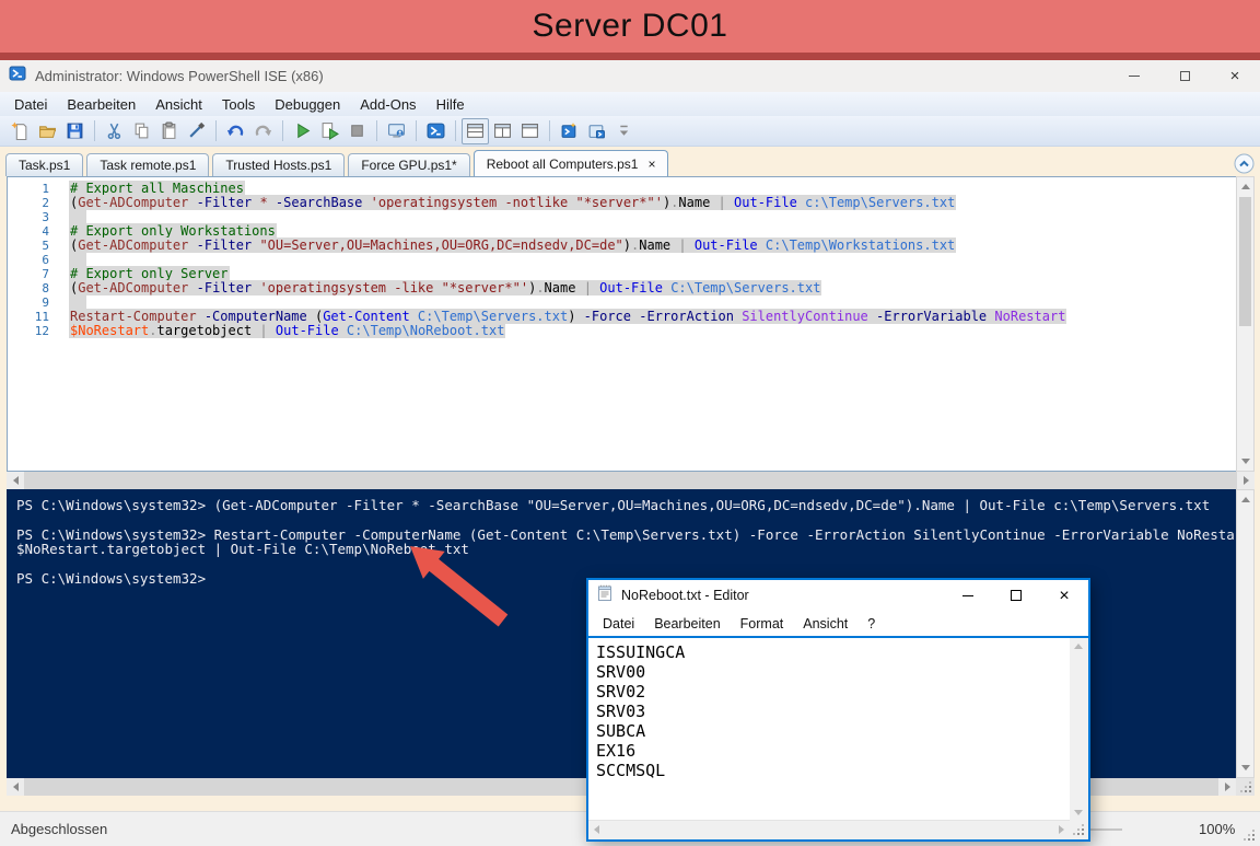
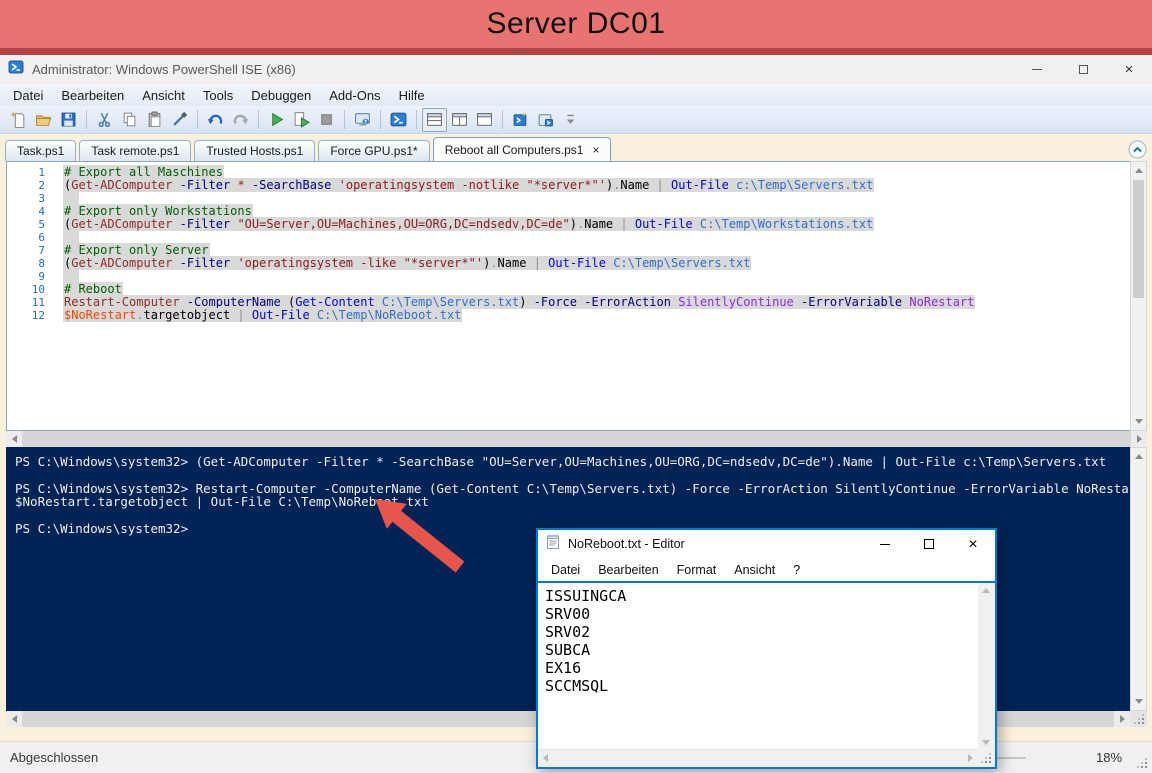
  Server DC01
  Administrator: Windows PowerShell ISE (x86)
  ×
  Datei
  Bearbeiten
  Ansicht
  Tools
  Debuggen
  Add-Ons
  Hilfe
  Task.ps1
  Task remote.ps1
  Trusted Hosts.ps1
  Force GPU.ps1*
  Reboot all Computers.ps1
  ×
  1
  # Export all Maschines
  2
  (Get-ADComputer -Filter * -SearchBase 'operatingsystem -notlike "*server*"').Name | Out-File c:\Temp\Servers.txt
  3
  4
  # Export only Workstations
  5
  (Get-ADComputer -Filter "OU=Server,OU=Machines,OU=ORG,DC=ndsedv,DC=de").Name | Out-File C:\Temp\Workstations.txt
  6
  7
  # Export only Server
  8
  (Get-ADComputer -Filter 'operatingsystem -like "*server*"').Name | Out-File C:\Temp\Servers.txt
  9
+ 10
+ # Reboot
  11
  Restart-Computer -ComputerName (Get-Content C:\Temp\Servers.txt) -Force -ErrorAction SilentlyContinue -ErrorVariable NoRestart
  12
  $NoRestart.targetobject | Out-File C:\Temp\NoReboot.txt
  PS C:\Windows\system32> (Get-ADComputer -Filter * -SearchBase "OU=Server,OU=Machines,OU=ORG,DC=ndsedv,DC=de").Name | Out-File c:\Temp\Servers.txt
  PS C:\Windows\system32> Restart-Computer -ComputerName (Get-Content C:\Temp\Servers.txt) -Force -ErrorAction SilentlyContinue -ErrorVariable NoResta
  $NoRestart.targetobject | Out-File C:\Temp\NoRebt.txt
  PS C:\Windows\system32>
  Abgeschlossen
- 100%
+ 18%
  NoReboot.txt - Editor
  ×
  Datei
  Bearbeiten
  Format
  Ansicht
  ?
  ISSUINGCA
  SRV00
  SRV02
- SRV03
  SUBCA
  EX16
  SCCMSQL
